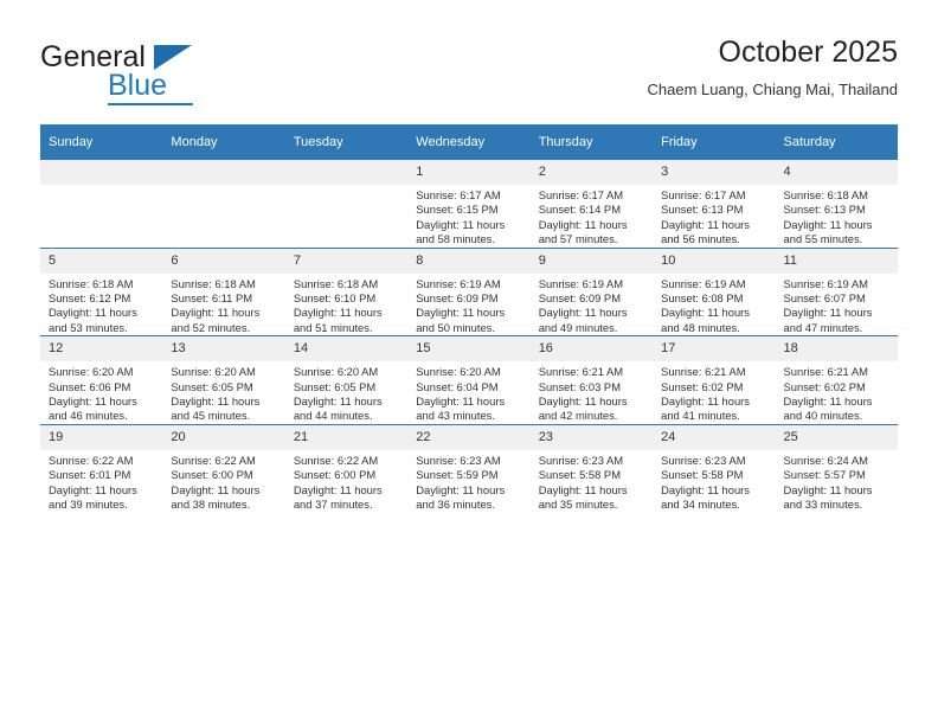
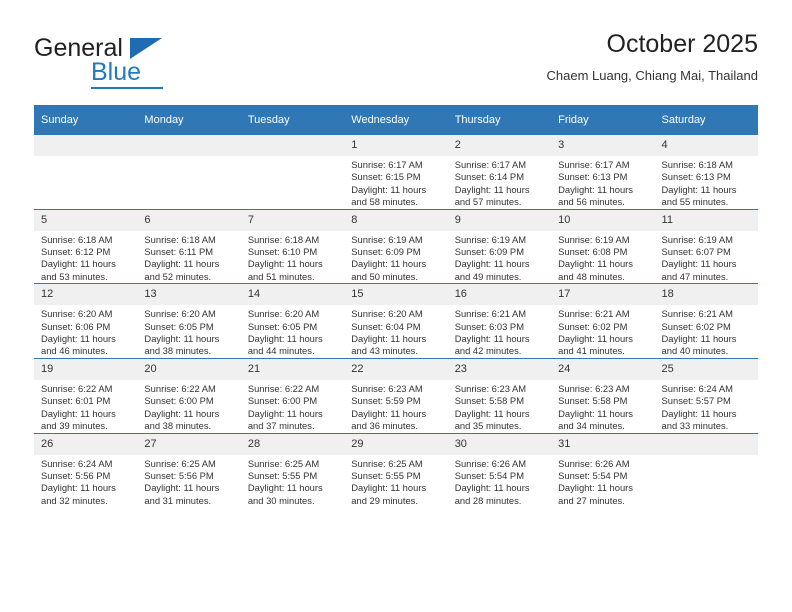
  General
  Blue
  October 2025
  Chaem Luang, Chiang Mai, Thailand
  Sunday	Monday	Tuesday	Wednesday	Thursday	Friday	Saturday
  			1Sunrise: 6:17 AMSunset: 6:15 PMDaylight: 11 hoursand 58 minutes.	2Sunrise: 6:17 AMSunset: 6:14 PMDaylight: 11 hoursand 57 minutes.	3Sunrise: 6:17 AMSunset: 6:13 PMDaylight: 11 hoursand 56 minutes.	4Sunrise: 6:18 AMSunset: 6:13 PMDaylight: 11 hoursand 55 minutes.
  5Sunrise: 6:18 AMSunset: 6:12 PMDaylight: 11 hoursand 53 minutes.	6Sunrise: 6:18 AMSunset: 6:11 PMDaylight: 11 hoursand 52 minutes.	7Sunrise: 6:18 AMSunset: 6:10 PMDaylight: 11 hoursand 51 minutes.	8Sunrise: 6:19 AMSunset: 6:09 PMDaylight: 11 hoursand 50 minutes.	9Sunrise: 6:19 AMSunset: 6:09 PMDaylight: 11 hoursand 49 minutes.	10Sunrise: 6:19 AMSunset: 6:08 PMDaylight: 11 hoursand 48 minutes.	11Sunrise: 6:19 AMSunset: 6:07 PMDaylight: 11 hoursand 47 minutes.
- 12Sunrise: 6:20 AMSunset: 6:06 PMDaylight: 11 hoursand 46 minutes.	13Sunrise: 6:20 AMSunset: 6:05 PMDaylight: 11 hoursand 45 minutes.	14Sunrise: 6:20 AMSunset: 6:05 PMDaylight: 11 hoursand 44 minutes.	15Sunrise: 6:20 AMSunset: 6:04 PMDaylight: 11 hoursand 43 minutes.	16Sunrise: 6:21 AMSunset: 6:03 PMDaylight: 11 hoursand 42 minutes.	17Sunrise: 6:21 AMSunset: 6:02 PMDaylight: 11 hoursand 41 minutes.	18Sunrise: 6:21 AMSunset: 6:02 PMDaylight: 11 hoursand 40 minutes.
+ 12Sunrise: 6:20 AMSunset: 6:06 PMDaylight: 11 hoursand 46 minutes.	13Sunrise: 6:20 AMSunset: 6:05 PMDaylight: 11 hoursand 38 minutes.	14Sunrise: 6:20 AMSunset: 6:05 PMDaylight: 11 hoursand 44 minutes.	15Sunrise: 6:20 AMSunset: 6:04 PMDaylight: 11 hoursand 43 minutes.	16Sunrise: 6:21 AMSunset: 6:03 PMDaylight: 11 hoursand 42 minutes.	17Sunrise: 6:21 AMSunset: 6:02 PMDaylight: 11 hoursand 41 minutes.	18Sunrise: 6:21 AMSunset: 6:02 PMDaylight: 11 hoursand 40 minutes.
  19Sunrise: 6:22 AMSunset: 6:01 PMDaylight: 11 hoursand 39 minutes.	20Sunrise: 6:22 AMSunset: 6:00 PMDaylight: 11 hoursand 38 minutes.	21Sunrise: 6:22 AMSunset: 6:00 PMDaylight: 11 hoursand 37 minutes.	22Sunrise: 6:23 AMSunset: 5:59 PMDaylight: 11 hoursand 36 minutes.	23Sunrise: 6:23 AMSunset: 5:58 PMDaylight: 11 hoursand 35 minutes.	24Sunrise: 6:23 AMSunset: 5:58 PMDaylight: 11 hoursand 34 minutes.	25Sunrise: 6:24 AMSunset: 5:57 PMDaylight: 11 hoursand 33 minutes.
+ 26Sunrise: 6:24 AMSunset: 5:56 PMDaylight: 11 hoursand 32 minutes.	27Sunrise: 6:25 AMSunset: 5:56 PMDaylight: 11 hoursand 31 minutes.	28Sunrise: 6:25 AMSunset: 5:55 PMDaylight: 11 hoursand 30 minutes.	29Sunrise: 6:25 AMSunset: 5:55 PMDaylight: 11 hoursand 29 minutes.	30Sunrise: 6:26 AMSunset: 5:54 PMDaylight: 11 hoursand 28 minutes.	31Sunrise: 6:26 AMSunset: 5:54 PMDaylight: 11 hoursand 27 minutes.
